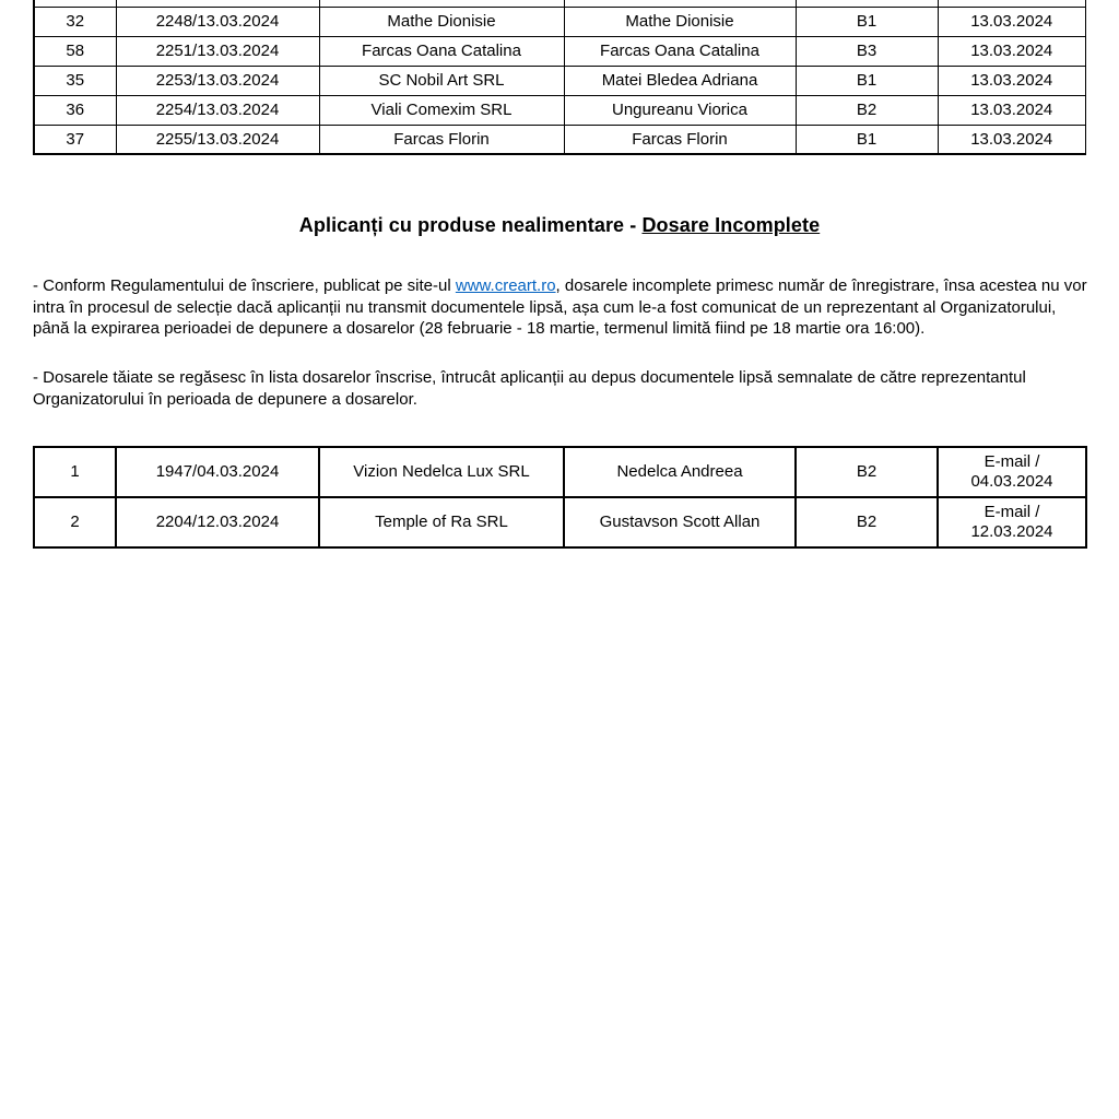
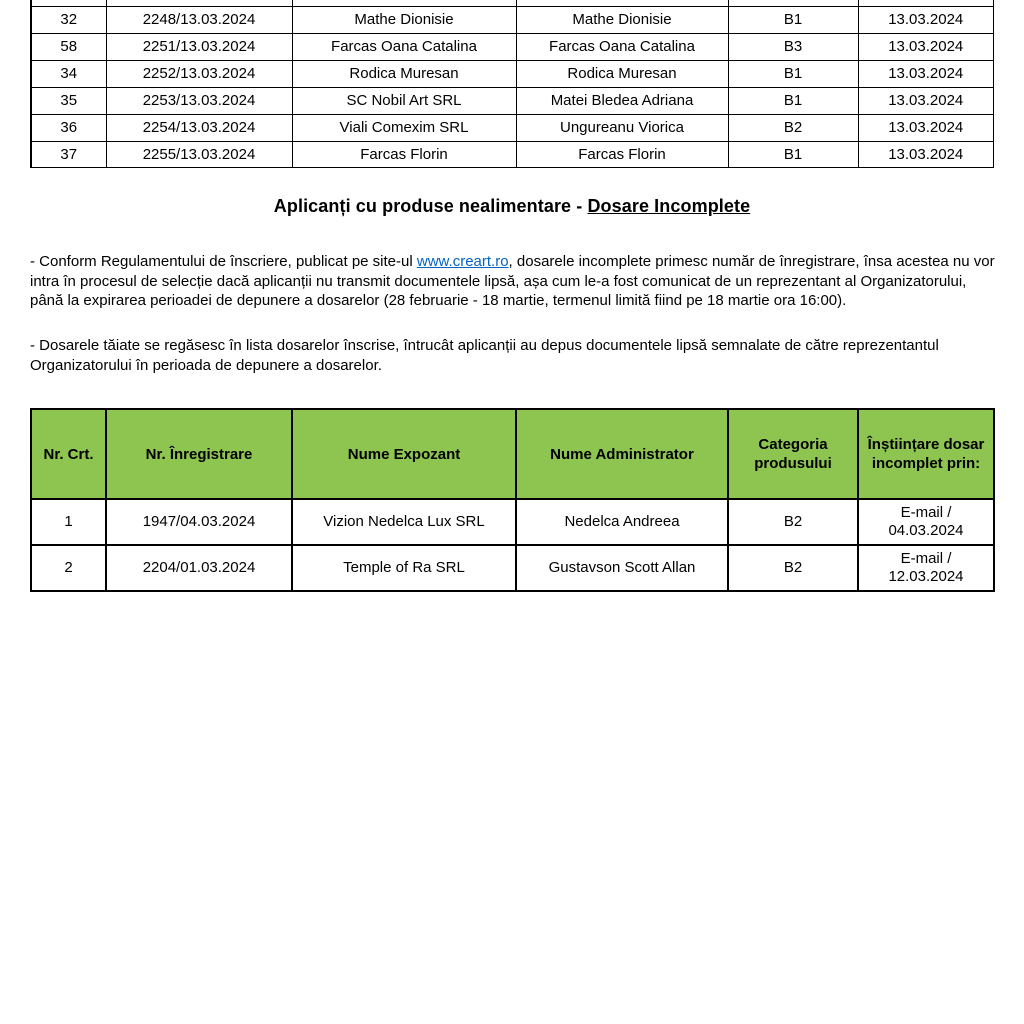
  32	2248/13.03.2024	Mathe Dionisie	Mathe Dionisie	B1	13.03.2024
  58	2251/13.03.2024	Farcas Oana Catalina	Farcas Oana Catalina	B3	13.03.2024
+ 34	2252/13.03.2024	Rodica Muresan	Rodica Muresan	B1	13.03.2024
  35	2253/13.03.2024	SC Nobil Art SRL	Matei Bledea Adriana	B1	13.03.2024
  36	2254/13.03.2024	Viali Comexim SRL	Ungureanu Viorica	B2	13.03.2024
  37	2255/13.03.2024	Farcas Florin	Farcas Florin	B1	13.03.2024
  Aplicanți cu produse nealimentare - Dosare Incomplete
  - Conform Regulamentului de înscriere, publicat pe site-ul www.creart.ro, dosarele incomplete primesc număr de înregistrare, însa acestea nu vor intra în procesul de selecție dacă aplicanții nu transmit documentele lipsă, așa cum le-a fost comunicat de un reprezentant al Organizatorului, până la expirarea perioadei de depunere a dosarelor (28 februarie - 18 martie, termenul limită fiind pe 18 martie ora 16:00).
  - Dosarele tăiate se regăsesc în lista dosarelor înscrise, întrucât aplicanții au depus documentele lipsă semnalate de către reprezentantul Organizatorului în perioada de depunere a dosarelor.
+ Nr. Crt.	Nr. Înregistrare	Nume Expozant	Nume Administrator	Categoria produsului	Înștiințare dosar incomplet prin:
  1	1947/04.03.2024	Vizion Nedelca Lux SRL	Nedelca Andreea	B2	E-mail / 04.03.2024
- 2	2204/12.03.2024	Temple of Ra SRL	Gustavson Scott Allan	B2	E-mail / 12.03.2024
+ 2	2204/01.03.2024	Temple of Ra SRL	Gustavson Scott Allan	B2	E-mail / 12.03.2024
